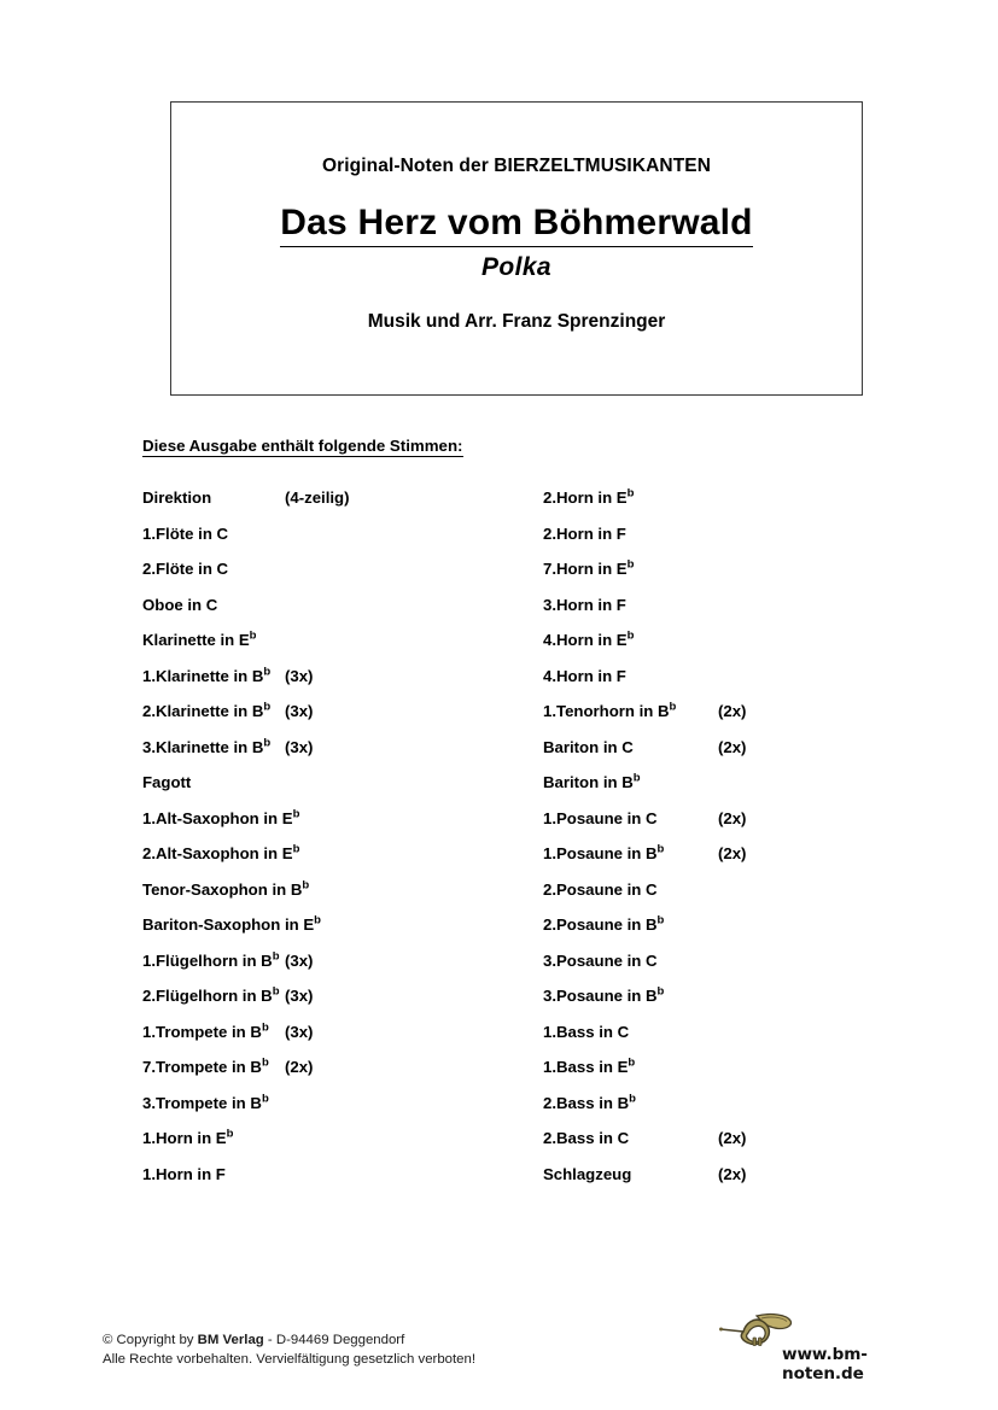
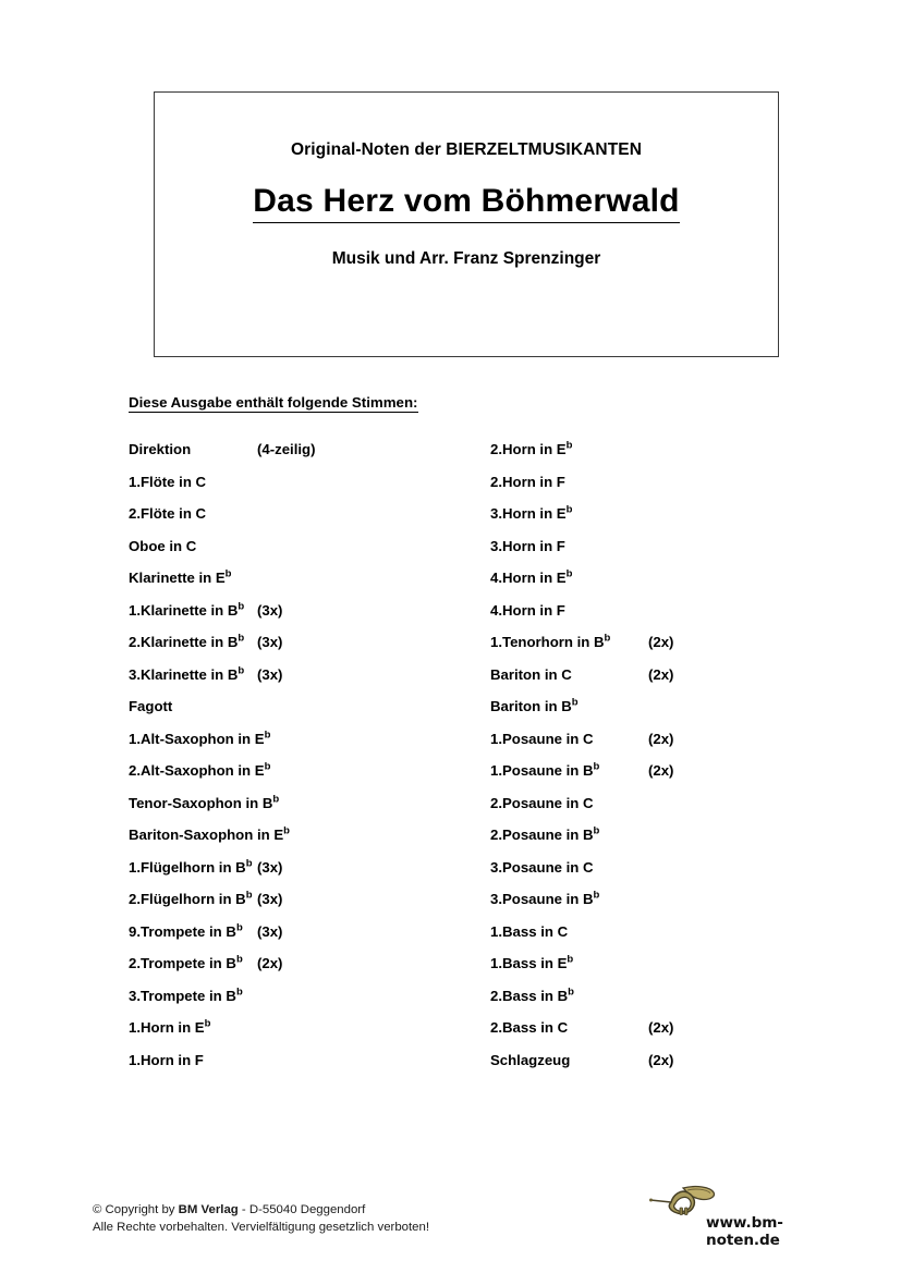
  Original-Noten der BIERZELTMUSIKANTEN
  Das Herz vom Böhmerwald
- Polka
  Musik und Arr. Franz Sprenzinger
  Diese Ausgabe enthält folgende Stimmen:
  Direktion
  (4-zeilig)
  1.Flöte in C
  2.Flöte in C
  Oboe in C
  Klarinette in Eb
  1.Klarinette in Bb
  (3x)
  2.Klarinette in Bb
  (3x)
  3.Klarinette in Bb
  (3x)
  Fagott
  1.Alt-Saxophon in Eb
  2.Alt-Saxophon in Eb
  Tenor-Saxophon in Bb
  Bariton-Saxophon in Eb
  1.Flügelhorn in Bb
  (3x)
  2.Flügelhorn in Bb
  (3x)
- 1.Trompete in Bb
+ 9.Trompete in Bb
  (3x)
- 7.Trompete in Bb
+ 2.Trompete in Bb
  (2x)
  3.Trompete in Bb
  1.Horn in Eb
  1.Horn in F
  2.Horn in Eb
  2.Horn in F
- 7.Horn in Eb
+ 3.Horn in Eb
  3.Horn in F
  4.Horn in Eb
  4.Horn in F
  1.Tenorhorn in Bb
  (2x)
  Bariton in C
  (2x)
  Bariton in Bb
  1.Posaune in C
  (2x)
  1.Posaune in Bb
  (2x)
  2.Posaune in C
  2.Posaune in Bb
  3.Posaune in C
  3.Posaune in Bb
  1.Bass in C
  1.Bass in Eb
  2.Bass in Bb
  2.Bass in C
  (2x)
  Schlagzeug
  (2x)
- © Copyright by BM Verlag - D-94469 Deggendorf
+ © Copyright by BM Verlag - D-55040 Deggendorf
  Alle Rechte vorbehalten. Vervielfältigung gesetzlich verboten!
  www.bm-noten.de
